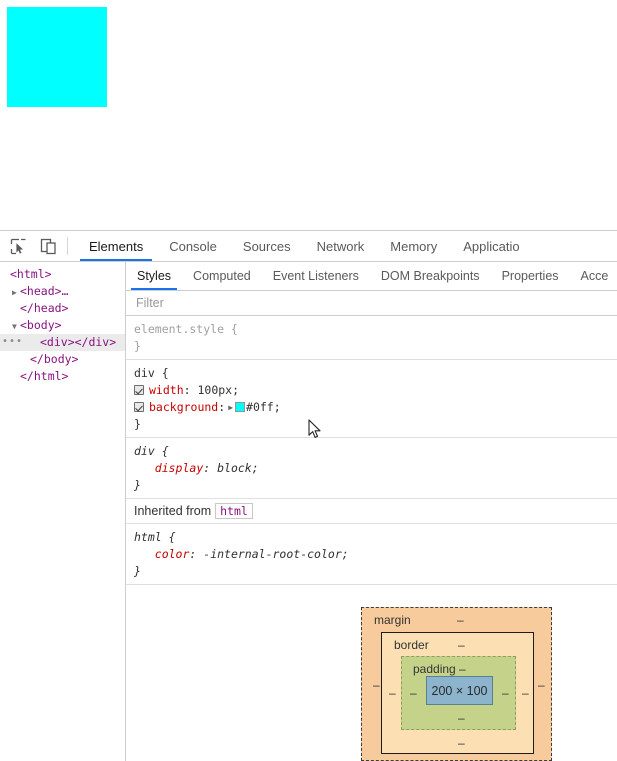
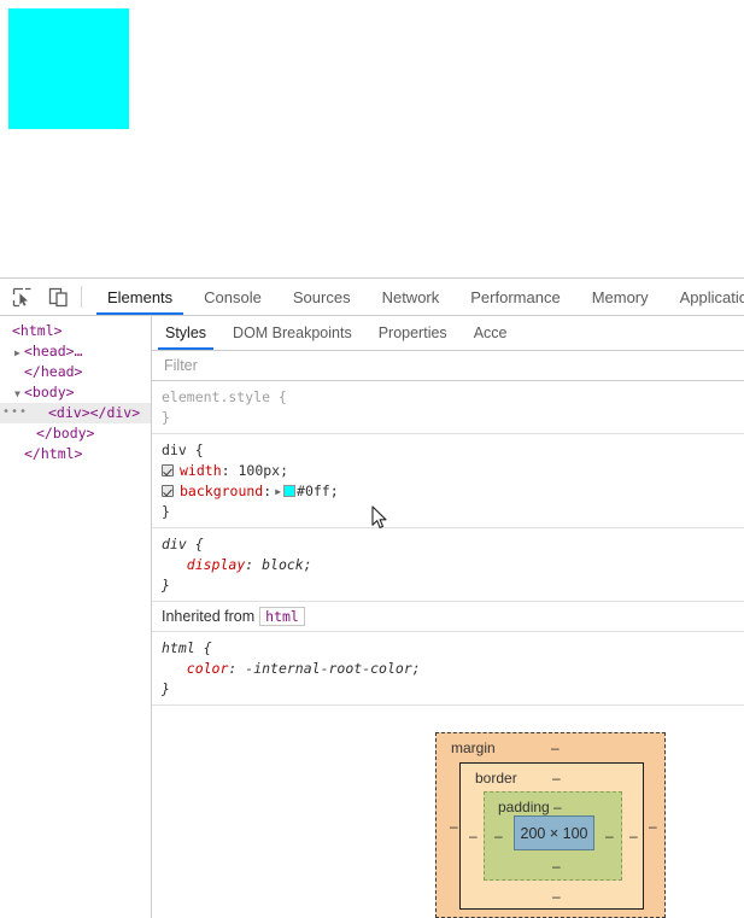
  Elements
  Console
  Sources
  Network
+ Performance
  Memory
  Applicatio
  <html>
  ▶
  <head>…
  </head>
  ▼
  <body>
  •••
  <div></div>
  </body>
  </html>
  Styles
- Computed
- Event Listeners
  DOM Breakpoints
  Properties
  Acce
  Filter
  element.style {
  }
  div {
  width: 100px;
  background: ▶ #0ff;
  }
  div {
  display: block;
  }
  Inherited from html
  html {
  color: -internal-root-color;
  }
  margin
  –
  –
  –
  border
  –
  –
  –
  –
  padding
  –
  –
  –
  –
  200 × 100
